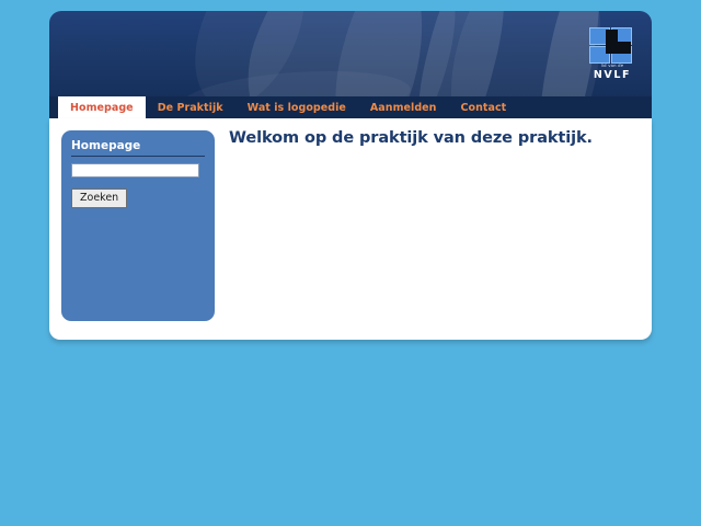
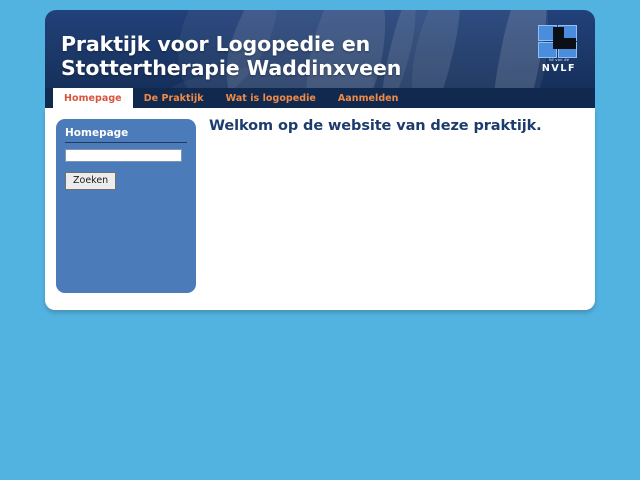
+ Praktijk voor Logopedie en
+ Stottertherapie Waddinxveen
  NVLF
  Homepage
  De Praktijk
  Wat is logopedie
  Aanmelden
- Contact
  Homepage
  Zoeken
- Welkom op de praktijk van deze praktijk.
+ Welkom op de website van deze praktijk.
